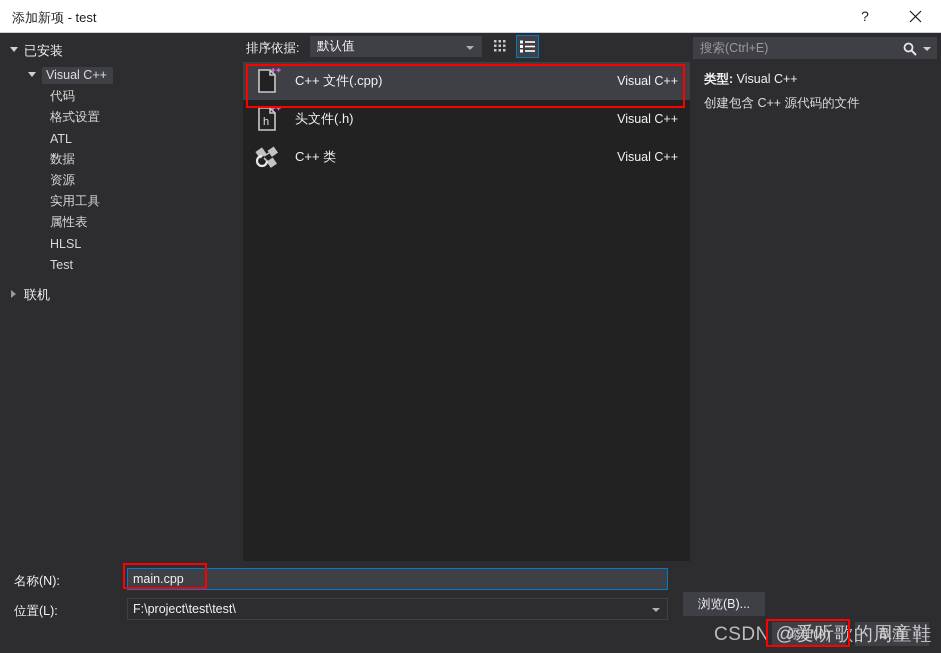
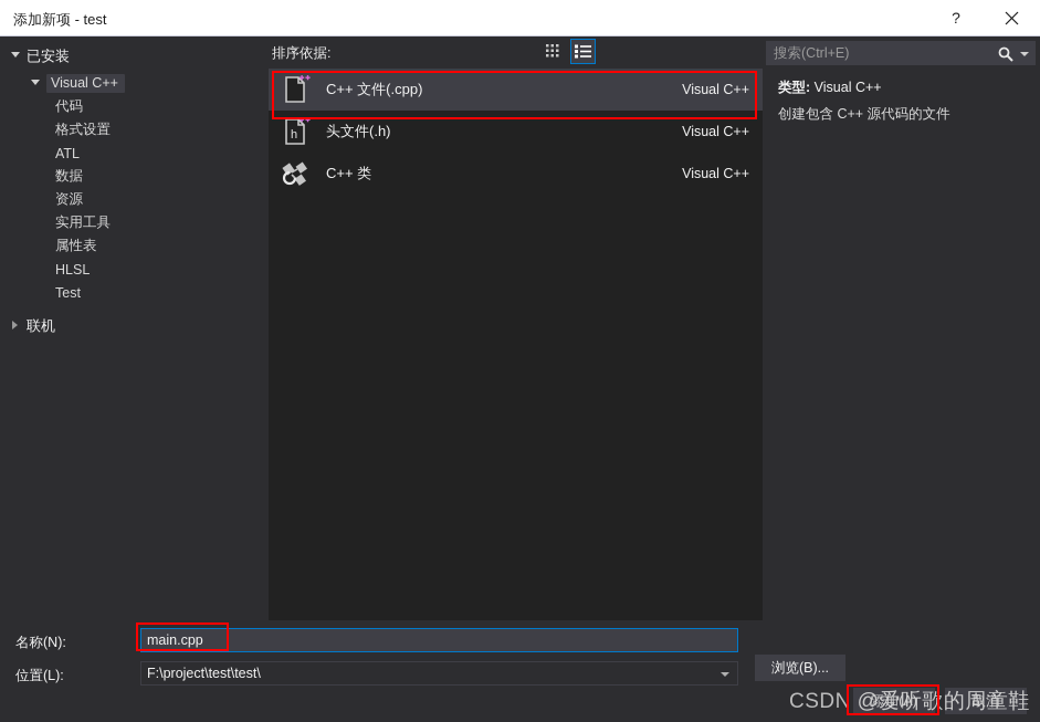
  添加新项 - test
  ?
  已安装
  Visual C++
  代码
  格式设置
  ATL
  数据
  资源
  实用工具
  属性表
  HLSL
  Test
  联机
  排序依据:
- 默认值
  C++ 文件(.cpp)
  Visual C++
  h
  头文件(.h)
  Visual C++
  C++ 类
  Visual C++
  搜索(Ctrl+E)
  类型: Visual C++
  创建包含 C++ 源代码的文件
  名称(N):
  main.cpp
  位置(L):
  F:\project\test\test\
  浏览(B)...
  添加(A)
  取消
  CSDN @爱听歌的周童鞋
